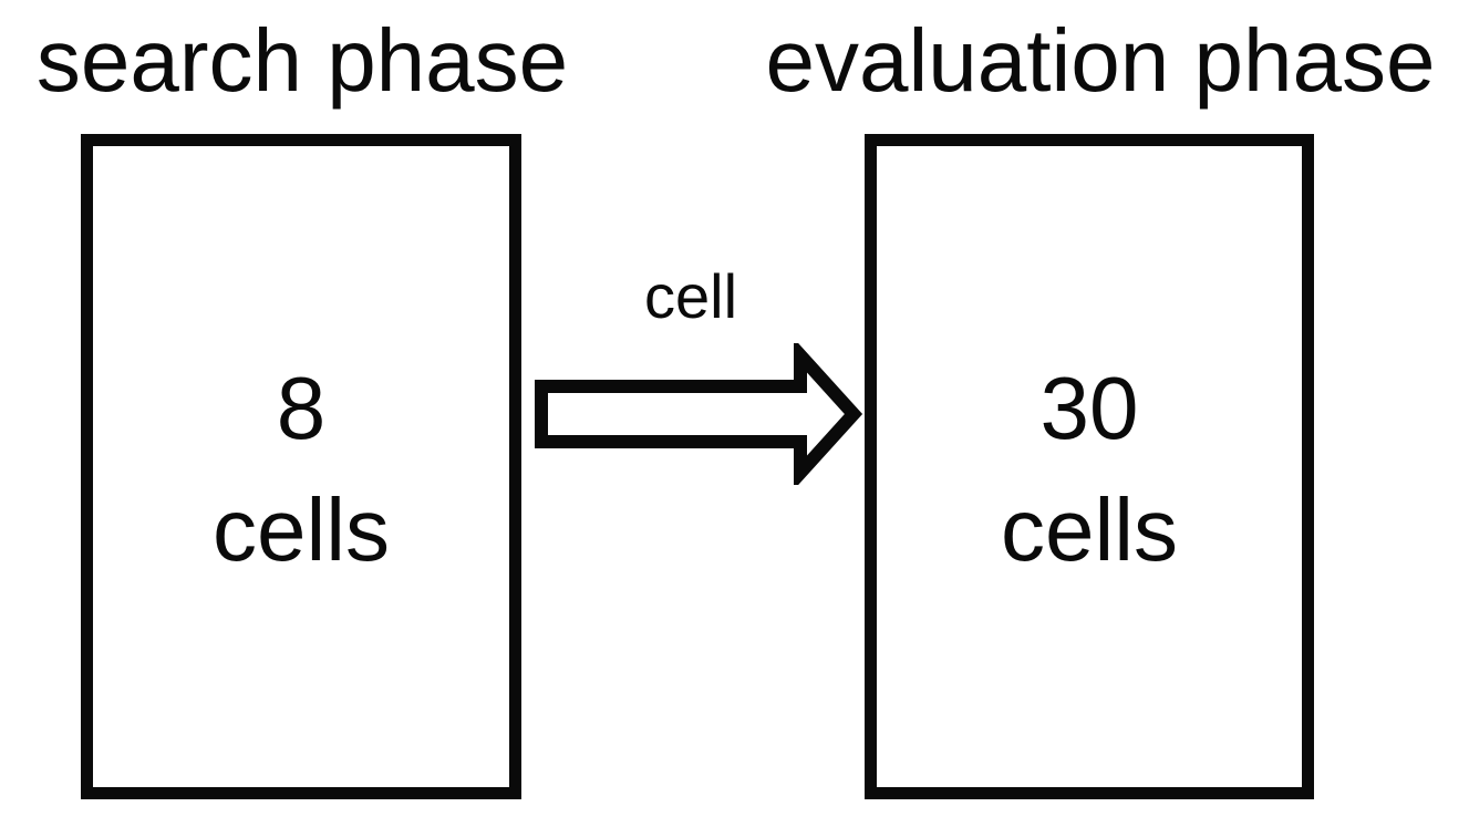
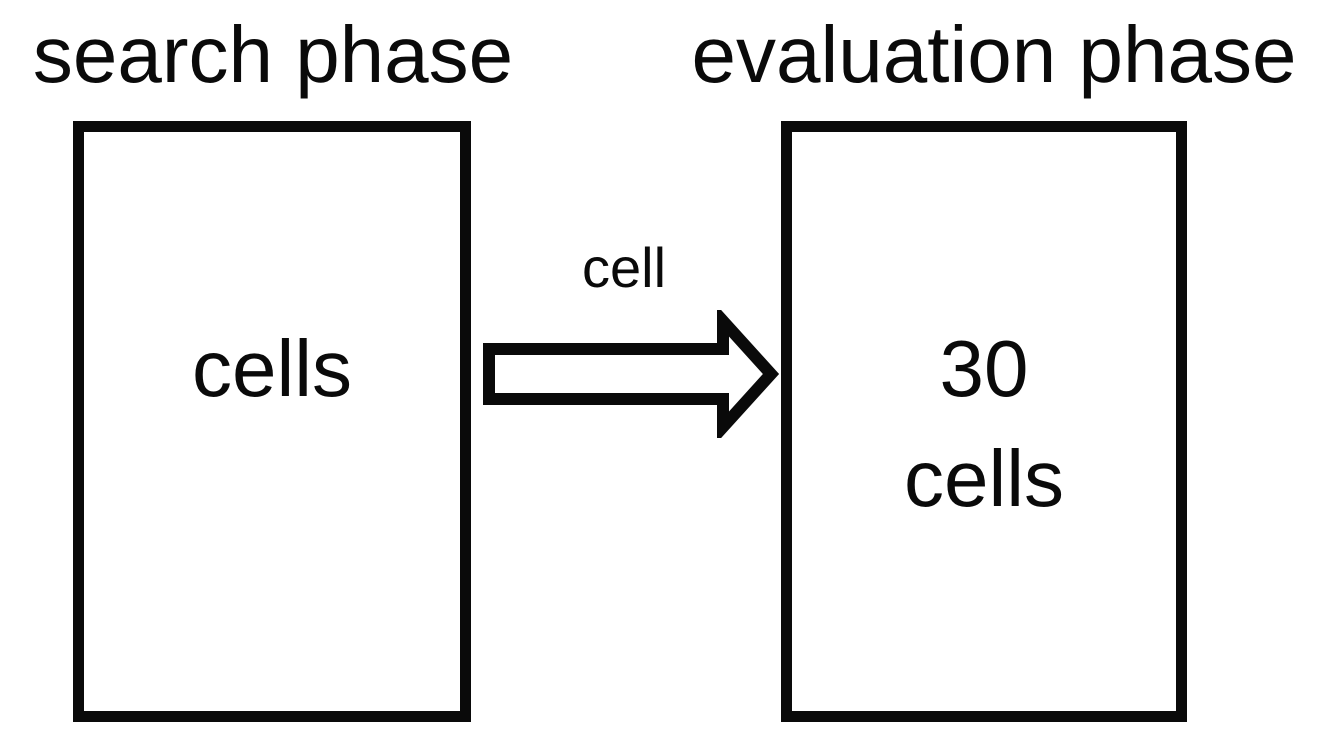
  search phase
  evaluation phase
- 8
  cells
  30
  cells
  cell
